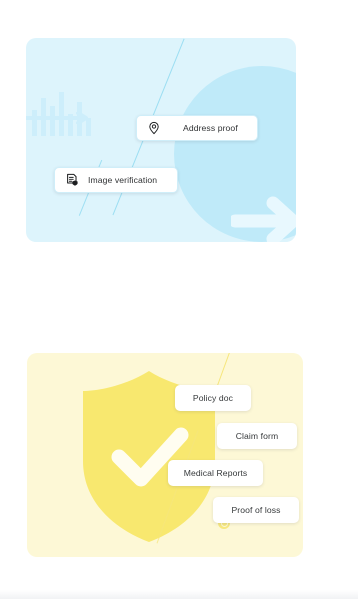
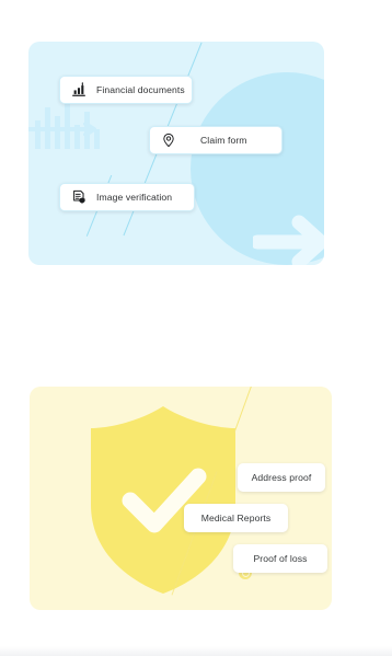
+ Financial documents
- Address proof
+ Claim form
  Image verification
- Policy doc
- Claim form
+ Address proof
  Medical Reports
  Proof of loss
